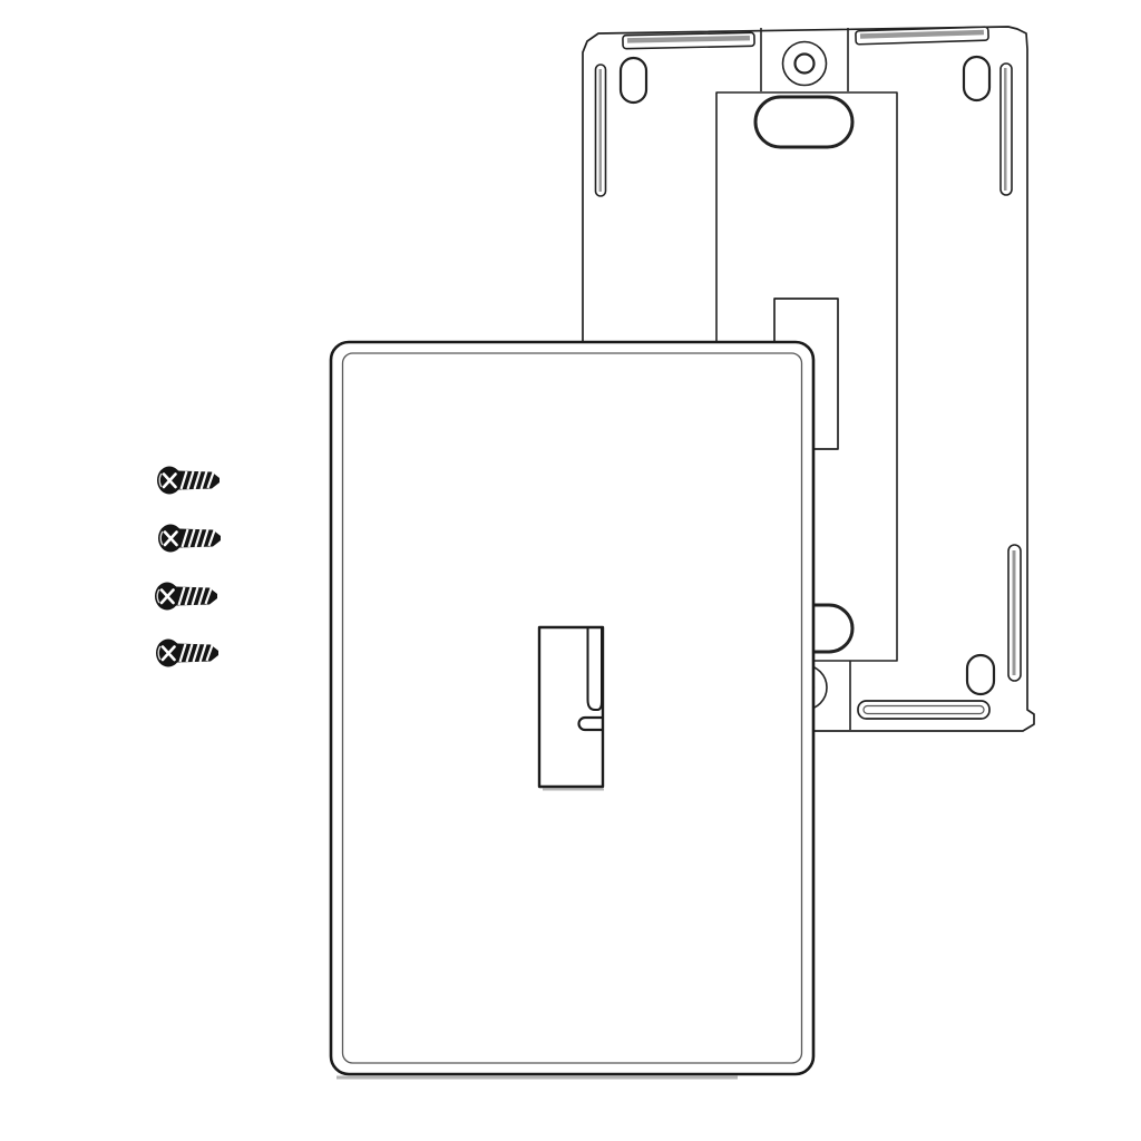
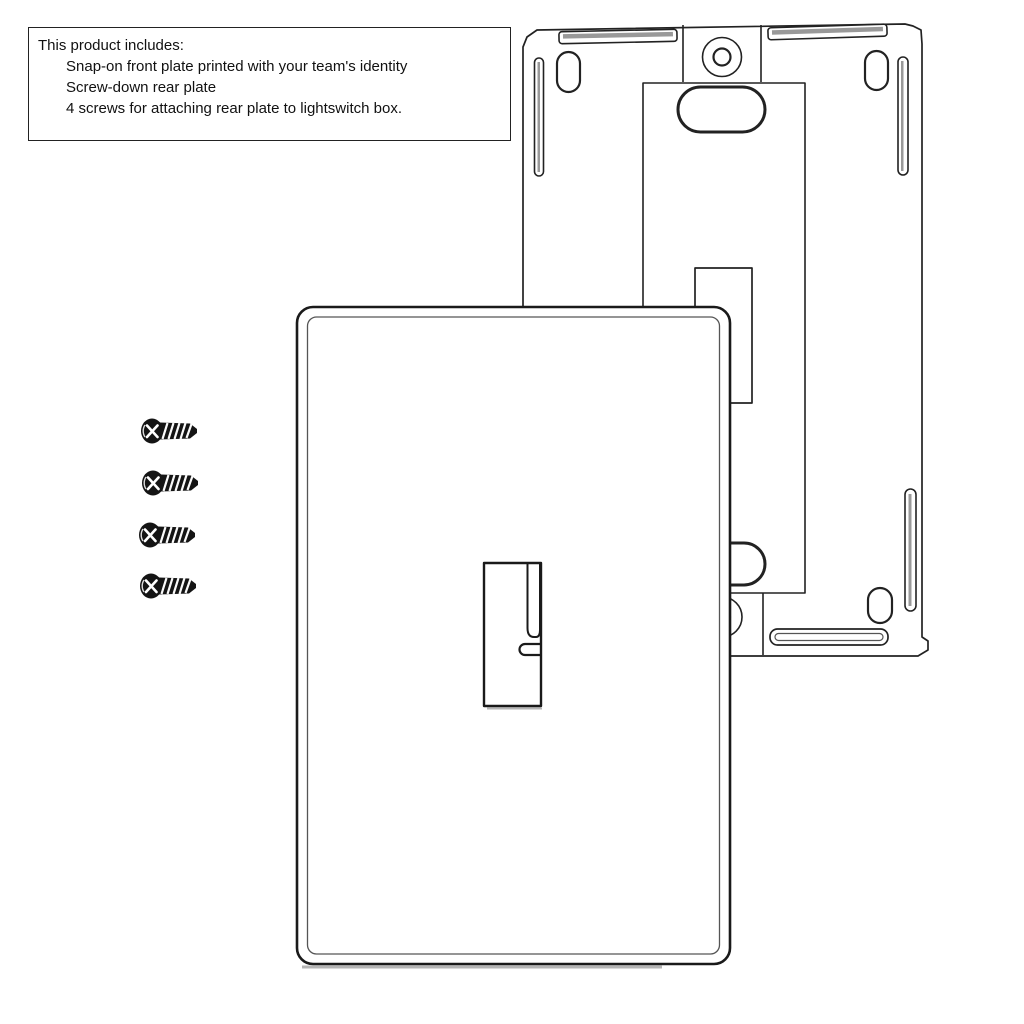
+ This product includes:
+ Snap-on front plate printed with your team's identity
+ Screw-down rear plate
+ 4 screws for attaching rear plate to lightswitch box.
